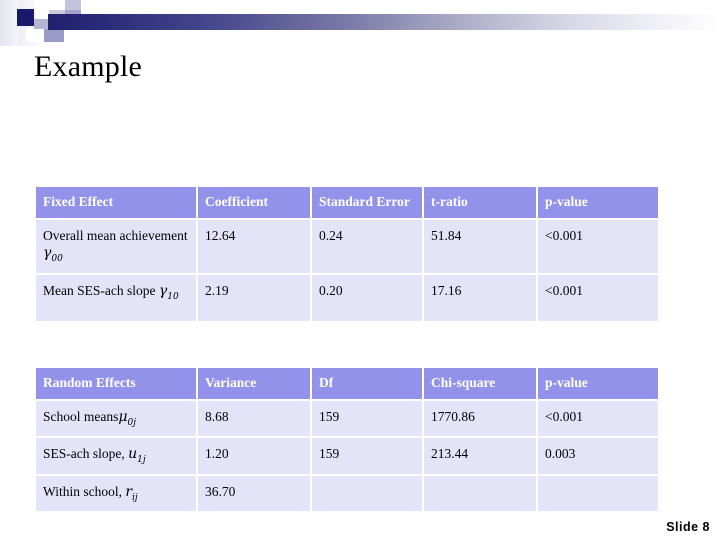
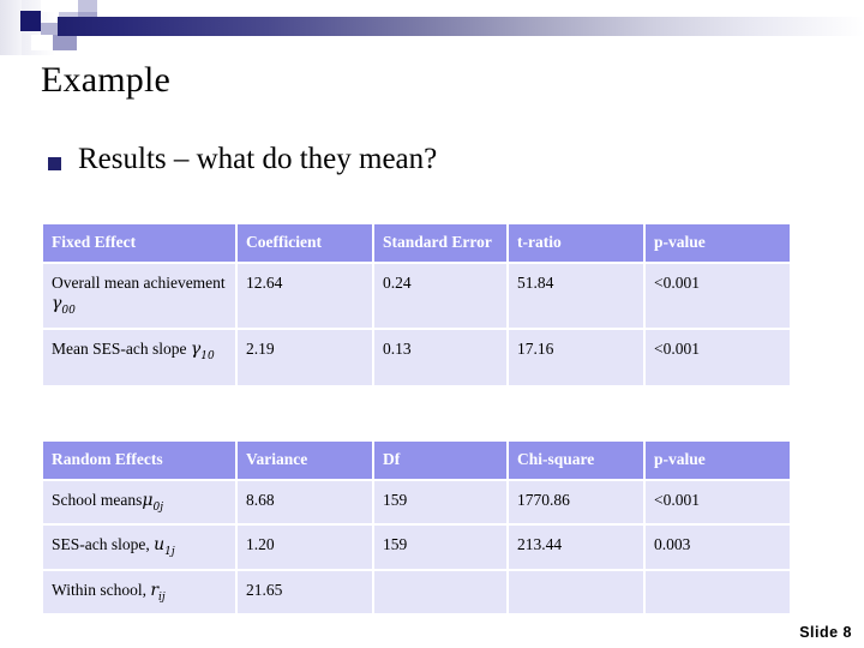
  Example
+ Results – what do they mean?
  Fixed Effect	Coefficient	Standard Error	t-ratio	p-value
  Overall mean achievement γ00	12.64	0.24	51.84	<0.001
- Mean SES-ach slope γ10	2.19	0.20	17.16	<0.001
+ Mean SES-ach slope γ10	2.19	0.13	17.16	<0.001
  Random Effects	Variance	Df	Chi-square	p-value
  School meansμ0j	8.68	159	1770.86	<0.001
  SES-ach slope, u1j	1.20	159	213.44	0.003
- Within school, rij	36.70
+ Within school, rij	21.65
  Slide 8
